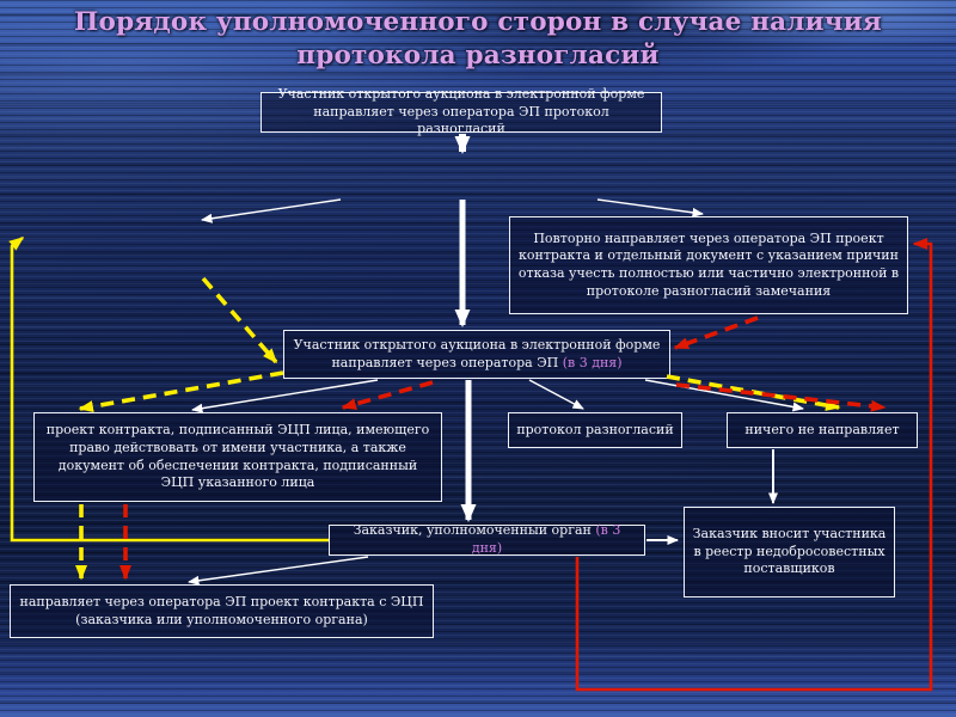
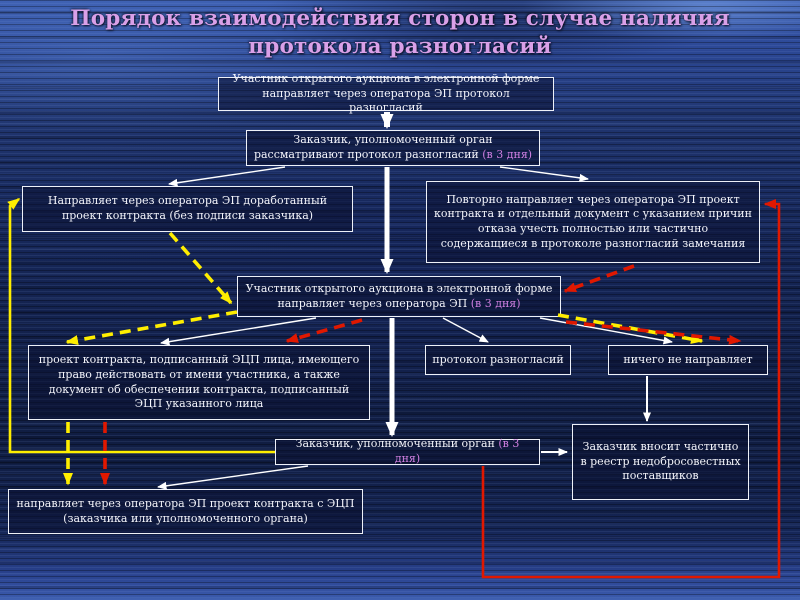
- Порядок уполномоченного сторон в случае наличия протокола разногласий
+ Порядок взаимодействия сторон в случае наличия протокола разногласий
  Участник открытого аукциона в электронной форме направляет через оператора ЭП протокол разногласий
+ Заказчик, уполномоченный орган рассматривают протокол разногласий (в 3 дня)
+ Направляет через оператора ЭП доработанный проект контракта (без подписи заказчика)
- Повторно направляет через оператора ЭП проект контракта и отдельный документ с указанием причин отказа учесть полностью или частично электронной в протоколе разногласий замечания
+ Повторно направляет через оператора ЭП проект контракта и отдельный документ с указанием причин отказа учесть полностью или частично содержащиеся в протоколе разногласий замечания
  Участник открытого аукциона в электронной форме направляет через оператора ЭП (в 3 дня)
  проект контракта, подписанный ЭЦП лица, имеющего право действовать от имени участника, а также документ об обеспечении контракта, подписанный ЭЦП указанного лица
  протокол разногласий
  ничего не направляет
  Заказчик, уполномоченный орган (в 3 дня)
- Заказчик вносит участника в реестр недобросовестных поставщиков
+ Заказчик вносит частично в реестр недобросовестных поставщиков
  направляет через оператора ЭП проект контракта с ЭЦП (заказчика или уполномоченного органа)
